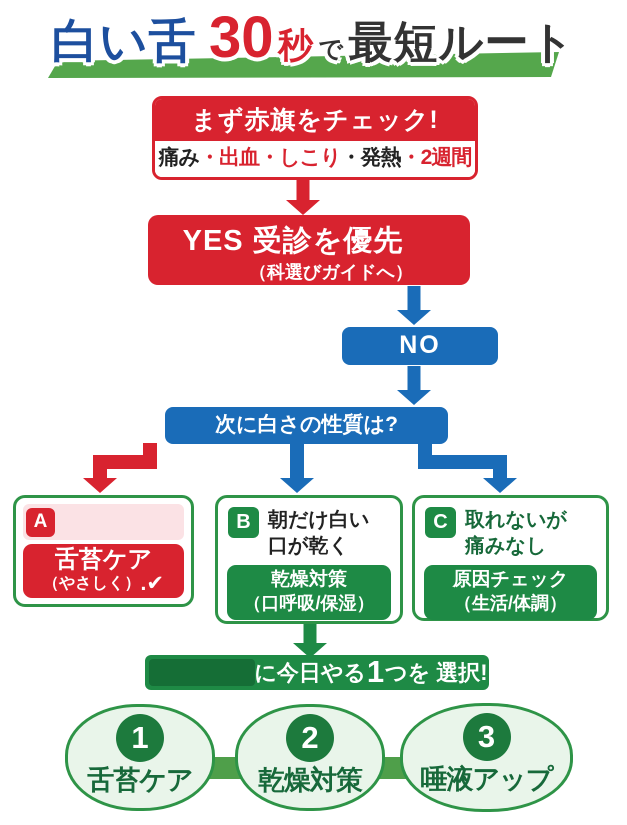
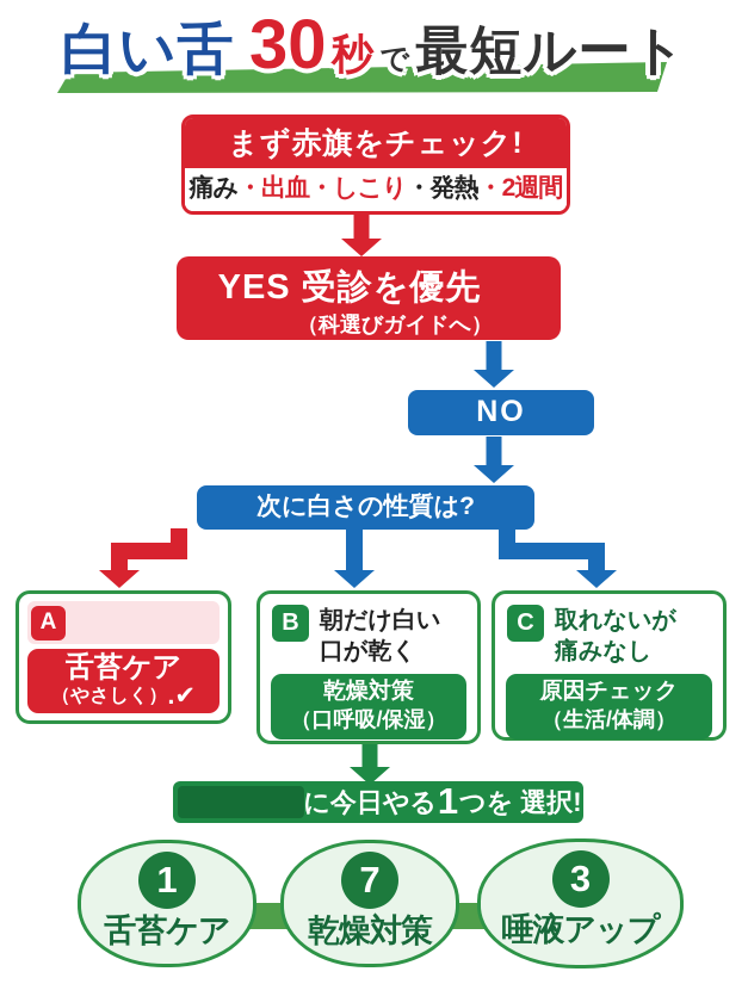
  白い舌 30 秒 で 最短ルート
  まず赤旗をチェック!
  痛み・出血・しこり・発熱・2週間
  YES 受診を優先
  （科選びガイドへ）
  NO
  次に白さの性質は?
  A
  舌苔ケア
  （やさしく）.✔
  B
  朝だけ白い
  口が乾く
  乾燥対策
  （口呼吸/保湿）
  C
  取れないが
  痛みなし
  原因チェック
  （生活/体調）
  に今日やる
  1
  つを 選択!
  1
  舌苔ケア
- 2
+ 7
  乾燥対策
  3
  唾液アップ
